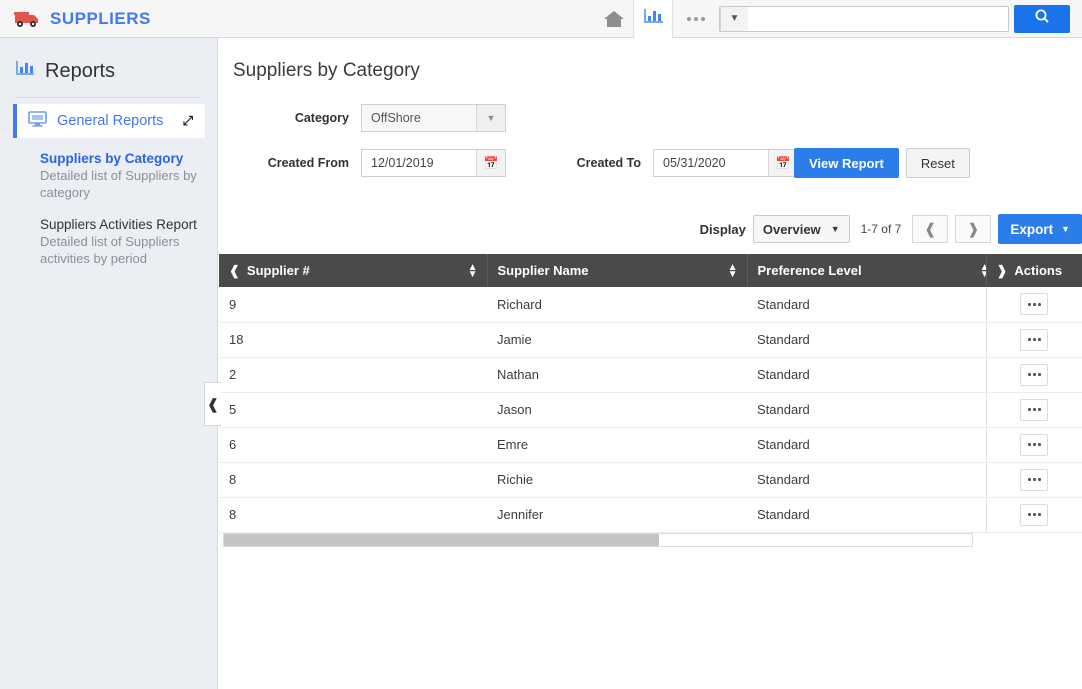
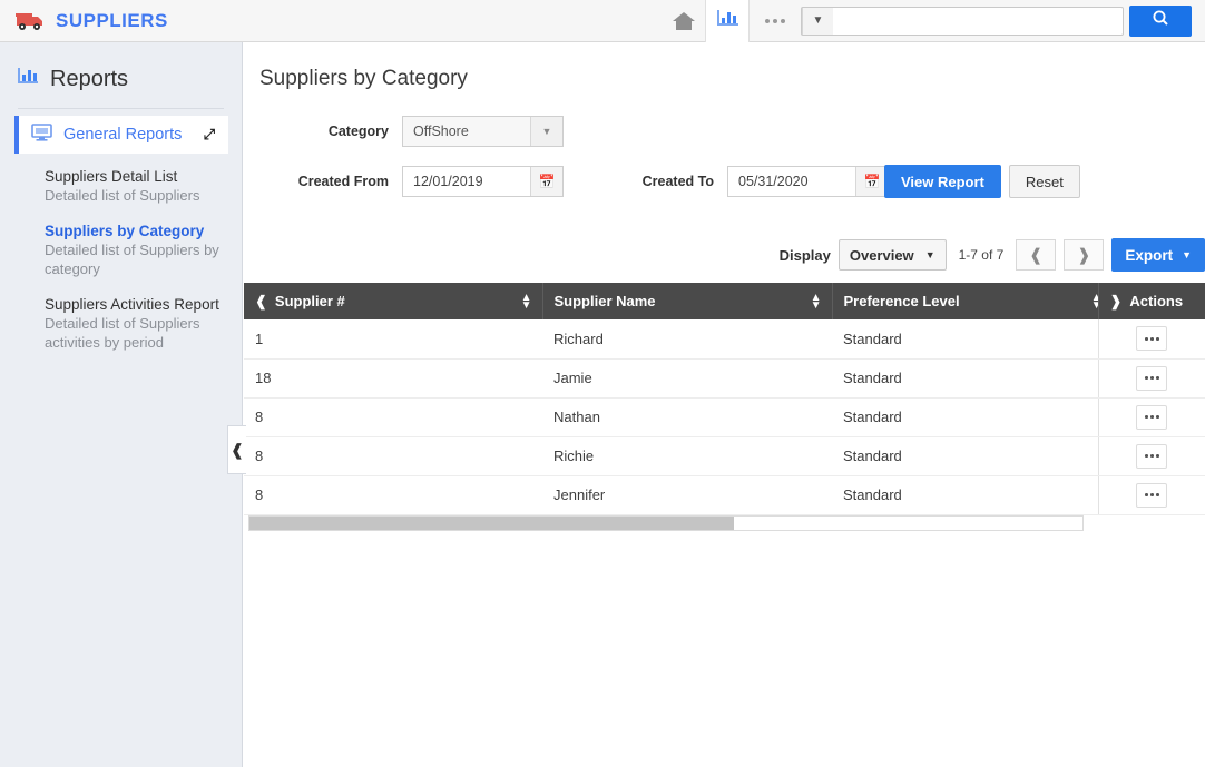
  SUPPLIERS
  ▼
  Reports
  General Reports
  ⤢
+ Suppliers Detail List
+ Detailed list of Suppliers
  Suppliers by Category
  Detailed list of Suppliers by category
  Suppliers Activities Report
  Detailed list of Suppliers activities by period
  ❰
  Suppliers by Category
  Category
  OffShore
  ▼
  Created From
  12/01/2019
  📅
  Created To
  05/31/2020
  📅
  View Report
  Reset
  Display
  Overview
  ▼
  1-7 of 7
  ❰
  ❱
  Export
  ▼
  ❰ Supplier # ▲▼	Supplier Name ▲▼	Preference Level ▲▼	❱ Actions
- 9	Richard	Standard
+ 1	Richard	Standard
  18	Jamie	Standard
- 2	Nathan	Standard
+ 8	Nathan	Standard
- 5	Jason	Standard
- 6	Emre	Standard
  8	Richie	Standard
  8	Jennifer	Standard
